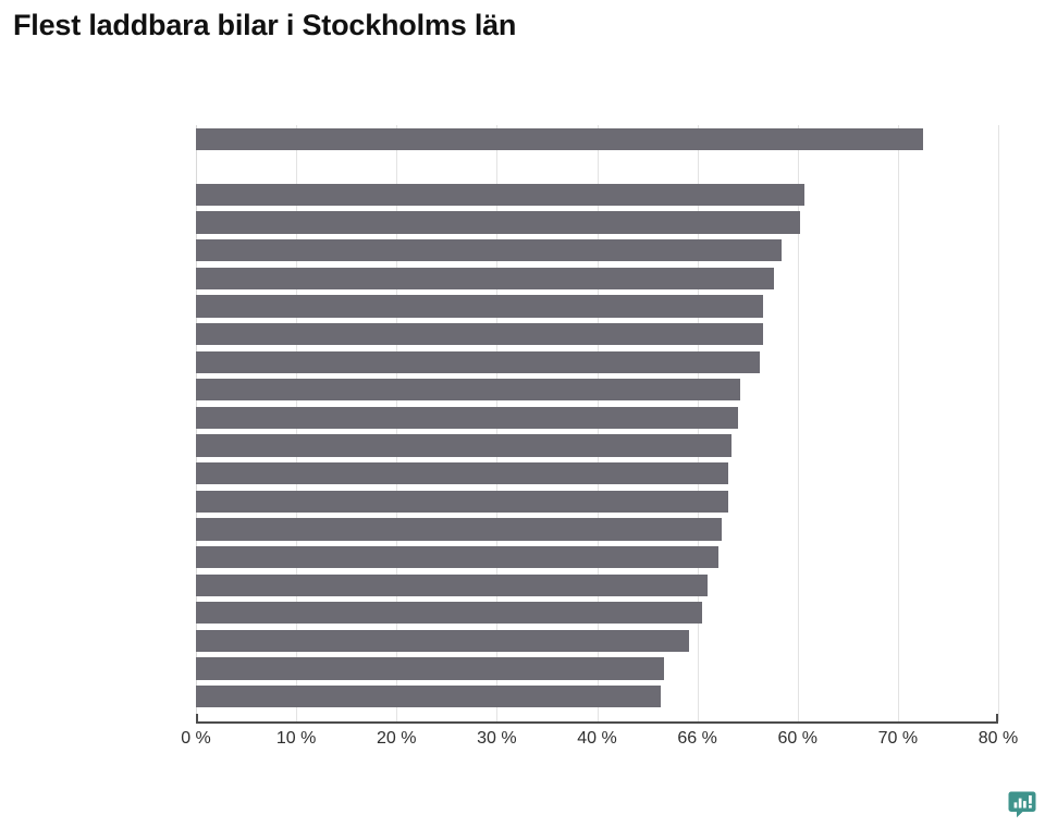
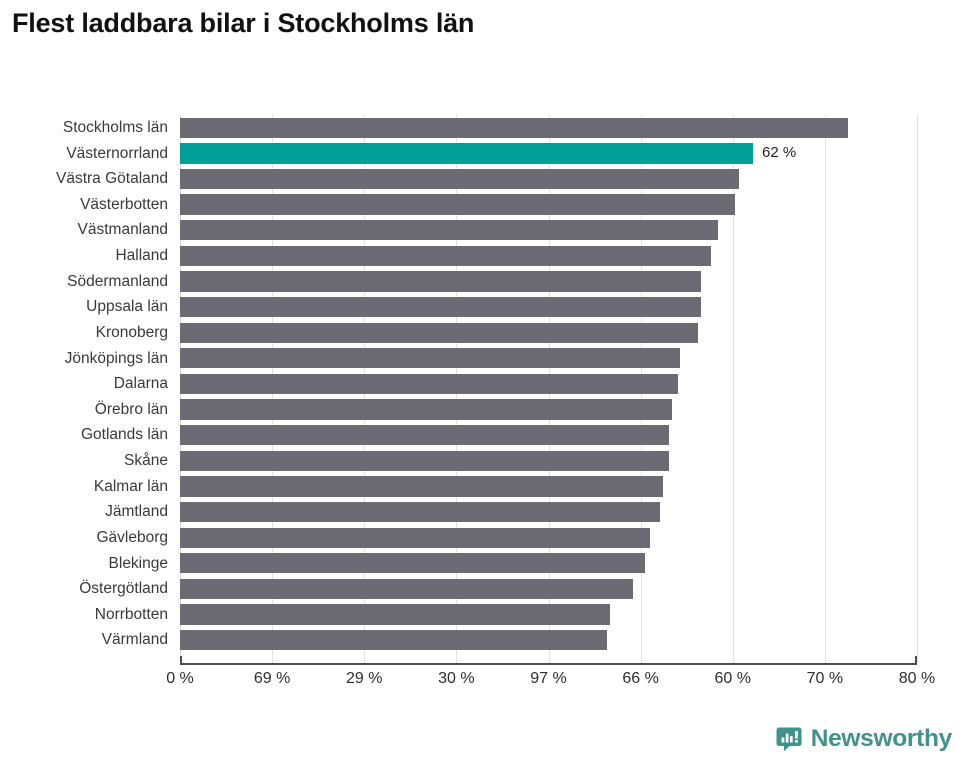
  Flest laddbara bilar i Stockholms län
+ Stockholms län
+ Västernorrland
+ Västra Götaland
+ Västerbotten
+ Västmanland
+ Halland
+ Södermanland
+ Uppsala län
+ Kronoberg
+ Jönköpings län
+ Dalarna
+ Örebro län
+ Gotlands län
+ Skåne
+ Kalmar län
+ Jämtland
+ Gävleborg
+ Blekinge
+ Östergötland
+ Norrbotten
+ Värmland
+ 62 %
  0 %
- 10 %
+ 69 %
- 20 %
+ 29 %
  30 %
- 40 %
+ 97 %
  66 %
  60 %
  70 %
  80 %
+ Newsworthy
